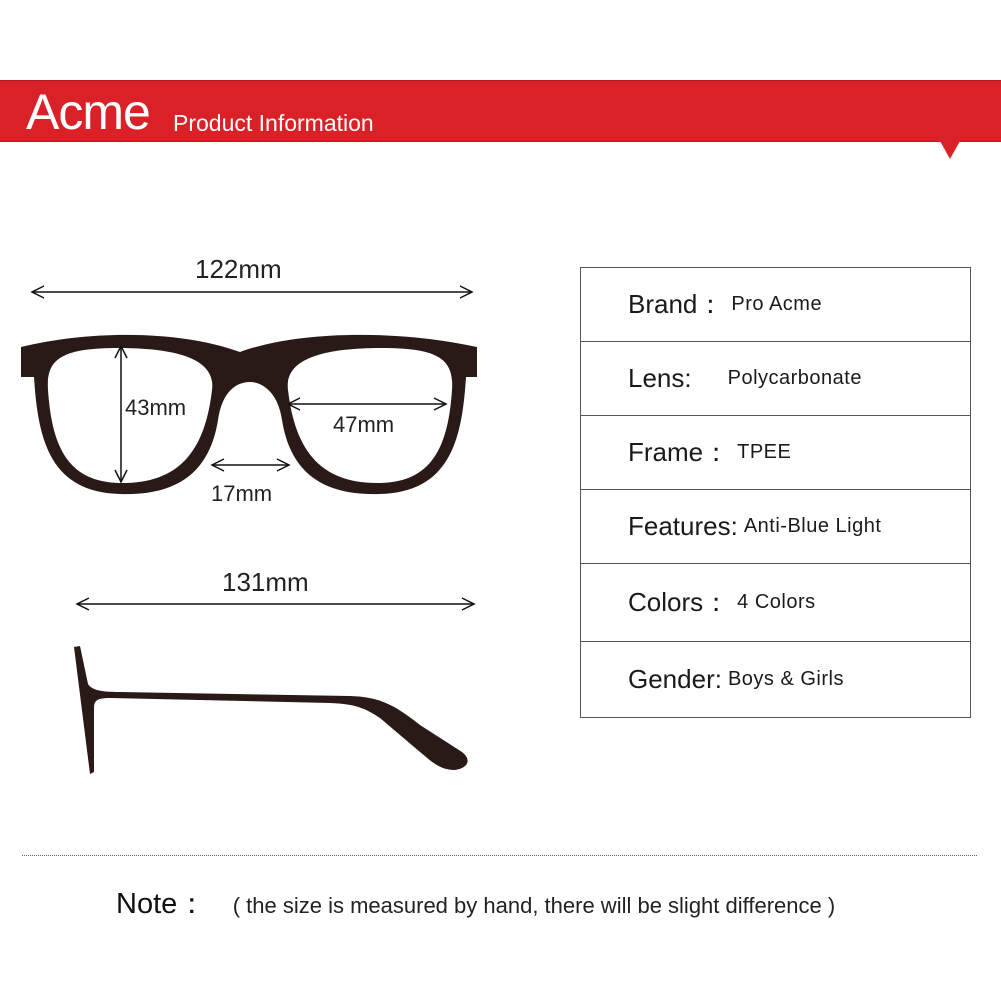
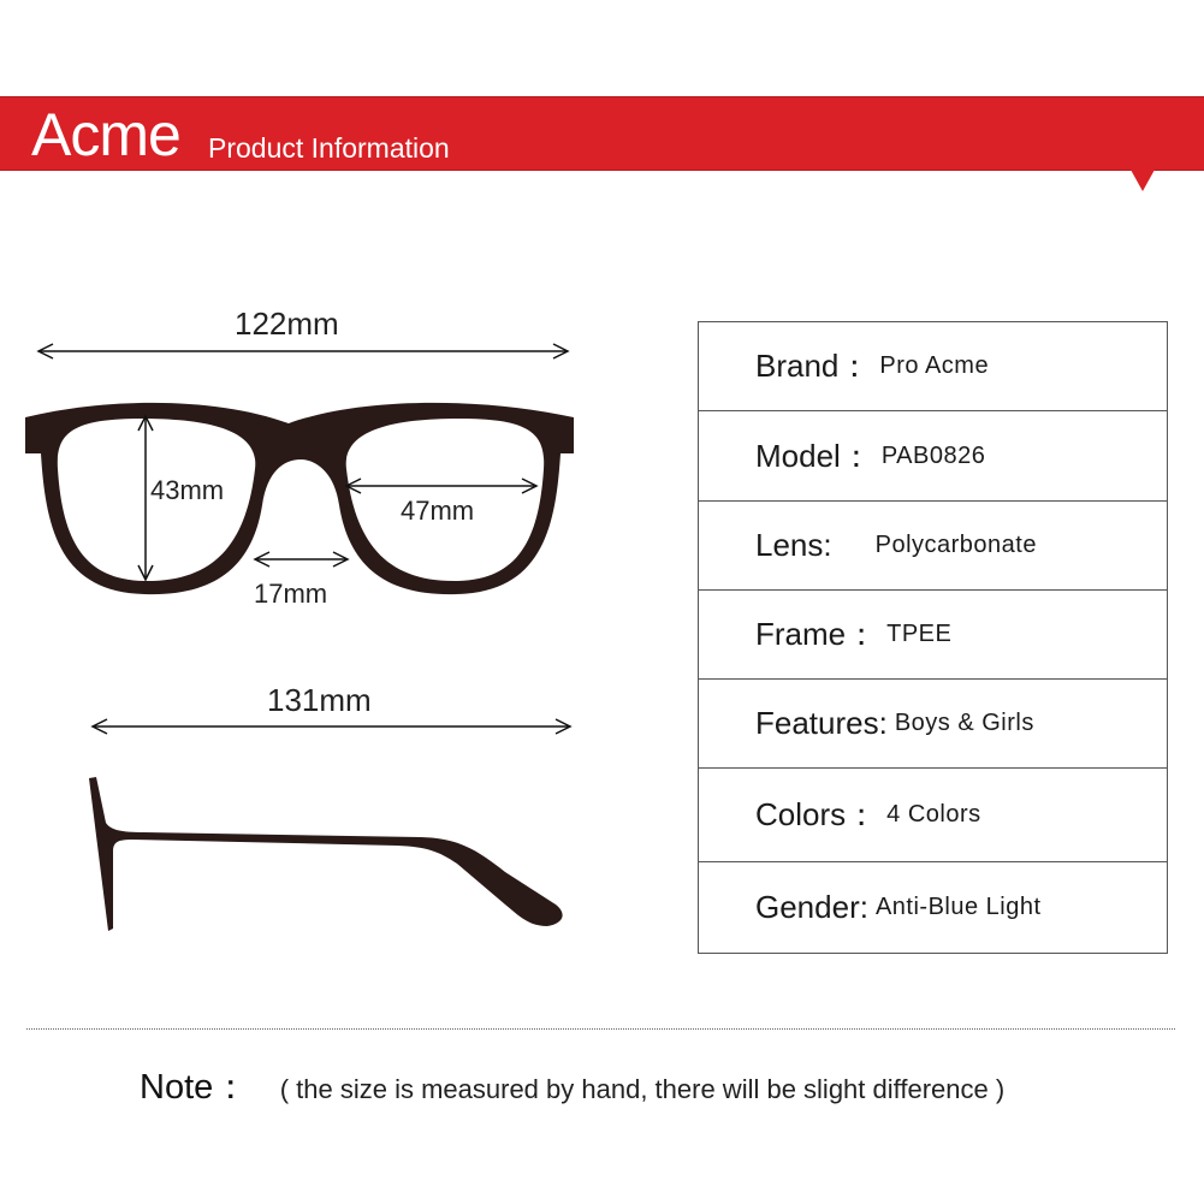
  Acme
  Product Information
  122mm
  43mm
  47mm
  17mm
  131mm
  Brand：
  Pro Acme
+ Model：
+ PAB0826
  Lens:
  Polycarbonate
  Frame：
  TPEE
  Features:
- Anti-Blue Light
+ Boys & Girls
  Colors：
  4 Colors
  Gender:
- Boys & Girls
+ Anti-Blue Light
  Note： ( the size is measured by hand, there will be slight difference )
